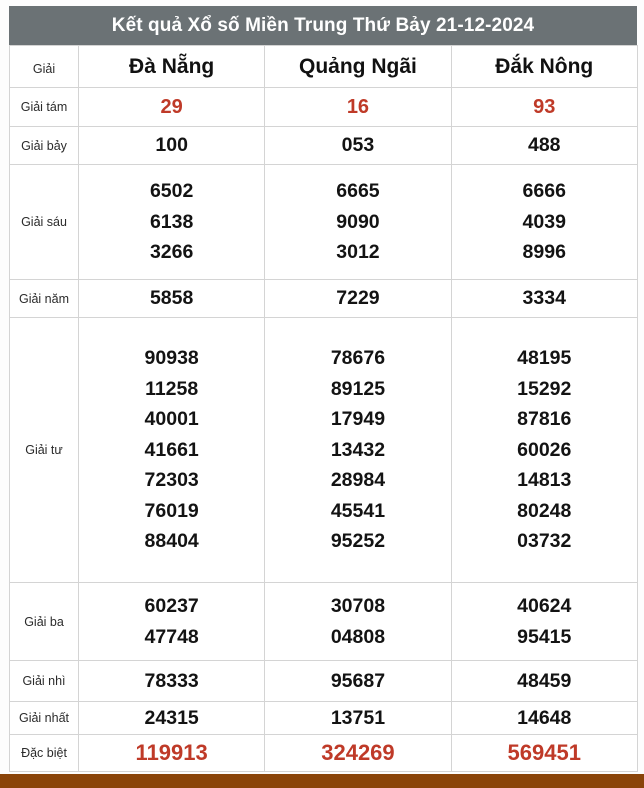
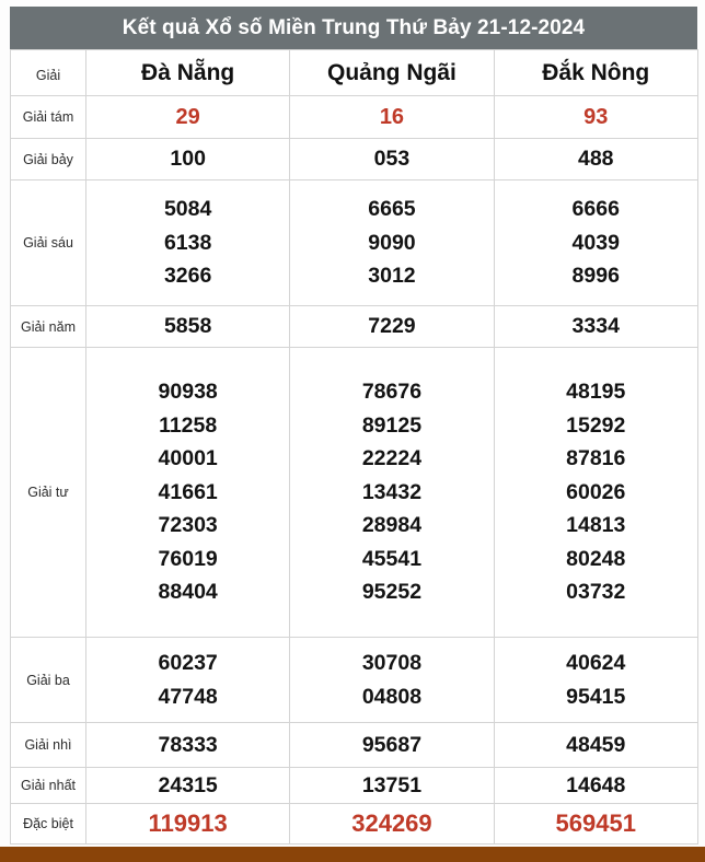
  Kết quả Xổ số Miền Trung Thứ Bảy 21-12-2024
  Giải	Đà Nẵng	Quảng Ngãi	Đắk Nông
  Giải tám	29	16	93
  Giải bảy	100	053	488
- Giải sáu	6502 6138 3266	6665 9090 3012	6666 4039 8996
+ Giải sáu	5084 6138 3266	6665 9090 3012	6666 4039 8996
  Giải năm	5858	7229	3334
- Giải tư	90938 11258 40001 41661 72303 76019 88404	78676 89125 17949 13432 28984 45541 95252	48195 15292 87816 60026 14813 80248 03732
+ Giải tư	90938 11258 40001 41661 72303 76019 88404	78676 89125 22224 13432 28984 45541 95252	48195 15292 87816 60026 14813 80248 03732
  Giải ba	60237 47748	30708 04808	40624 95415
  Giải nhì	78333	95687	48459
  Giải nhất	24315	13751	14648
  Đặc biệt	119913	324269	569451
